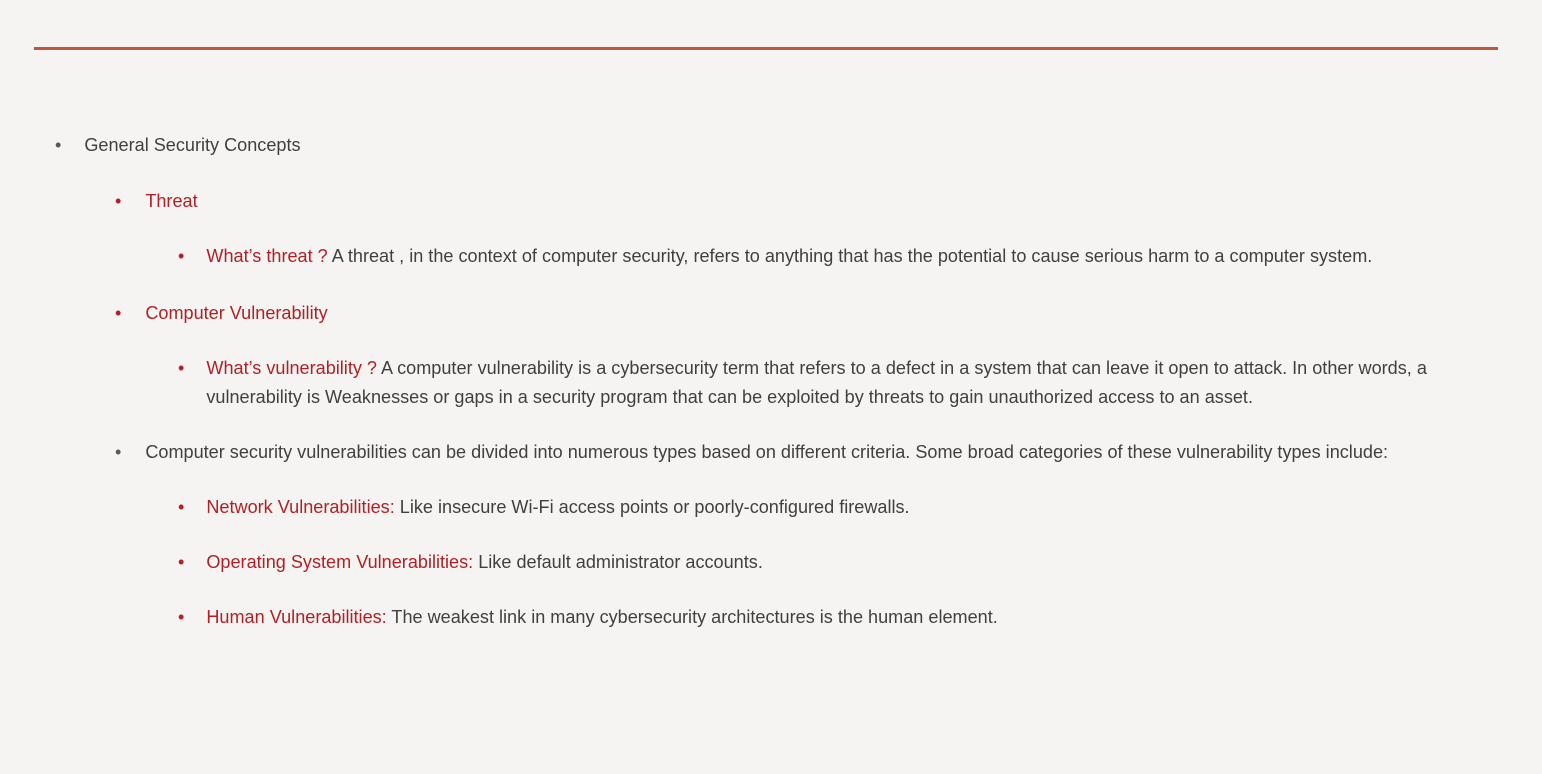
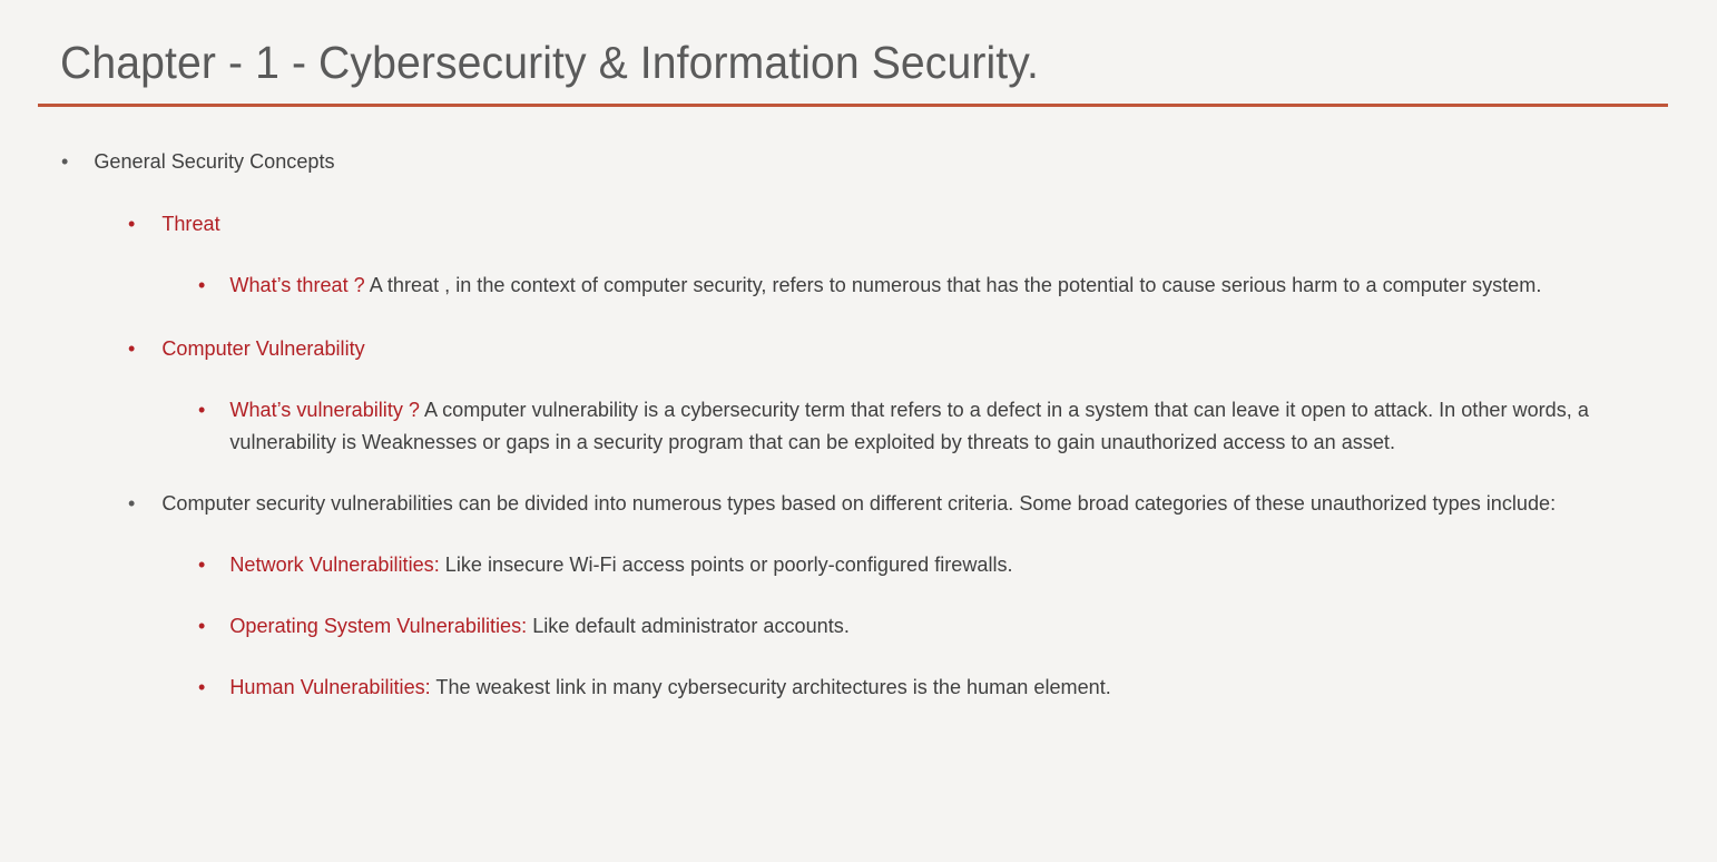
+ Chapter - 1 - Cybersecurity & Information Security.
  •
  General Security Concepts
  •
  Threat
  •
- What’s threat ? A threat , in the context of computer security, refers to anything that has the potential to cause serious harm to a computer system.
+ What’s threat ? A threat , in the context of computer security, refers to numerous that has the potential to cause serious harm to a computer system.
  •
  Computer Vulnerability
  •
  What’s vulnerability ? A computer vulnerability is a cybersecurity term that refers to a defect in a system that can leave it open to attack. In other words, a vulnerability is Weaknesses or gaps in a security program that can be exploited by threats to gain unauthorized access to an asset.
  •
- Computer security vulnerabilities can be divided into numerous types based on different criteria. Some broad categories of these vulnerability types include:
+ Computer security vulnerabilities can be divided into numerous types based on different criteria. Some broad categories of these unauthorized types include:
  •
  Network Vulnerabilities: Like insecure Wi-Fi access points or poorly-configured firewalls.
  •
  Operating System Vulnerabilities: Like default administrator accounts.
  •
  Human Vulnerabilities: The weakest link in many cybersecurity architectures is the human element.
